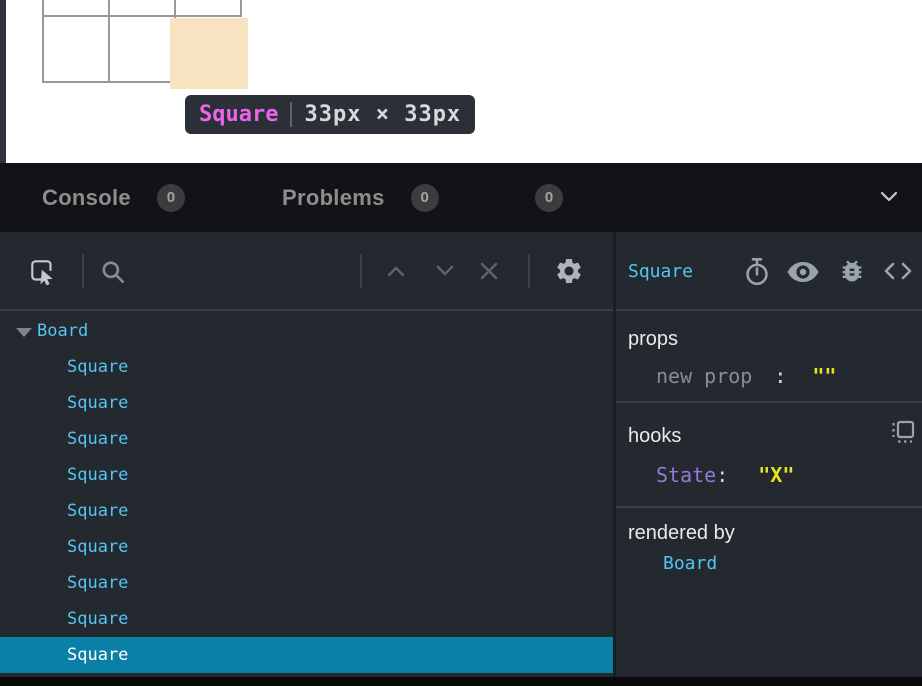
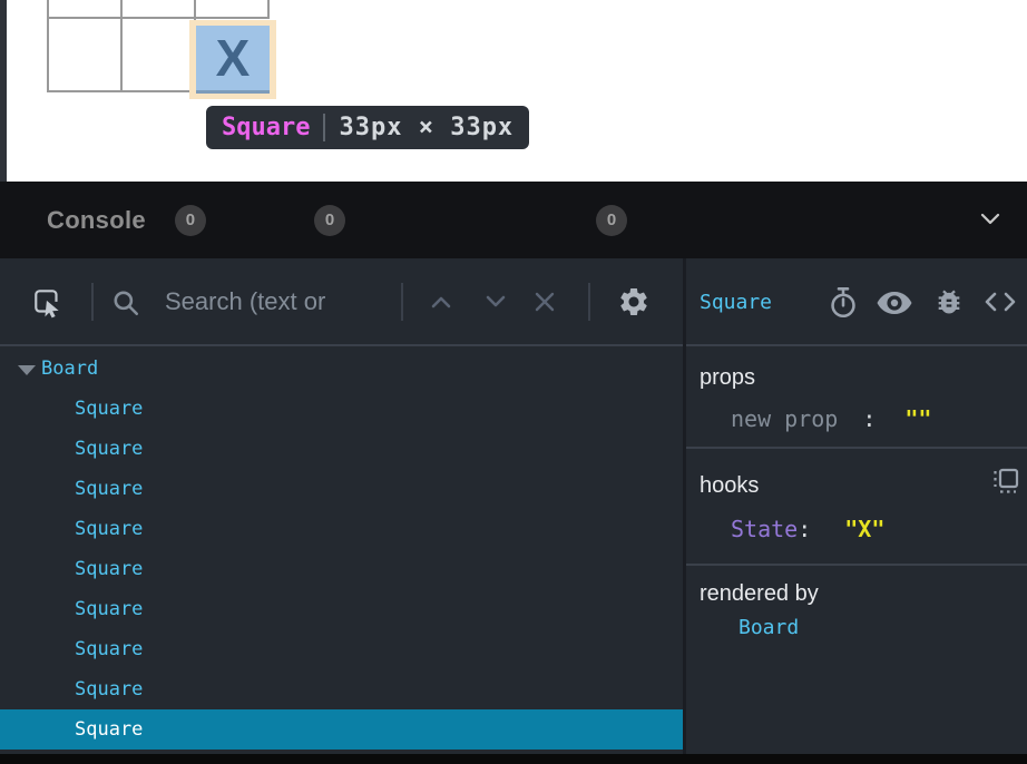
+ X
  Square
  33px × 33px
  Console
  0
- Problems
  0
  0
+ Search (text or
  Square
  Board
  Square
  Square
  Square
  Square
  Square
  Square
  Square
  Square
  Square
  props
  new prop
  :
  ""
  hooks
  State
  :
  "X"
  rendered by
  Board
